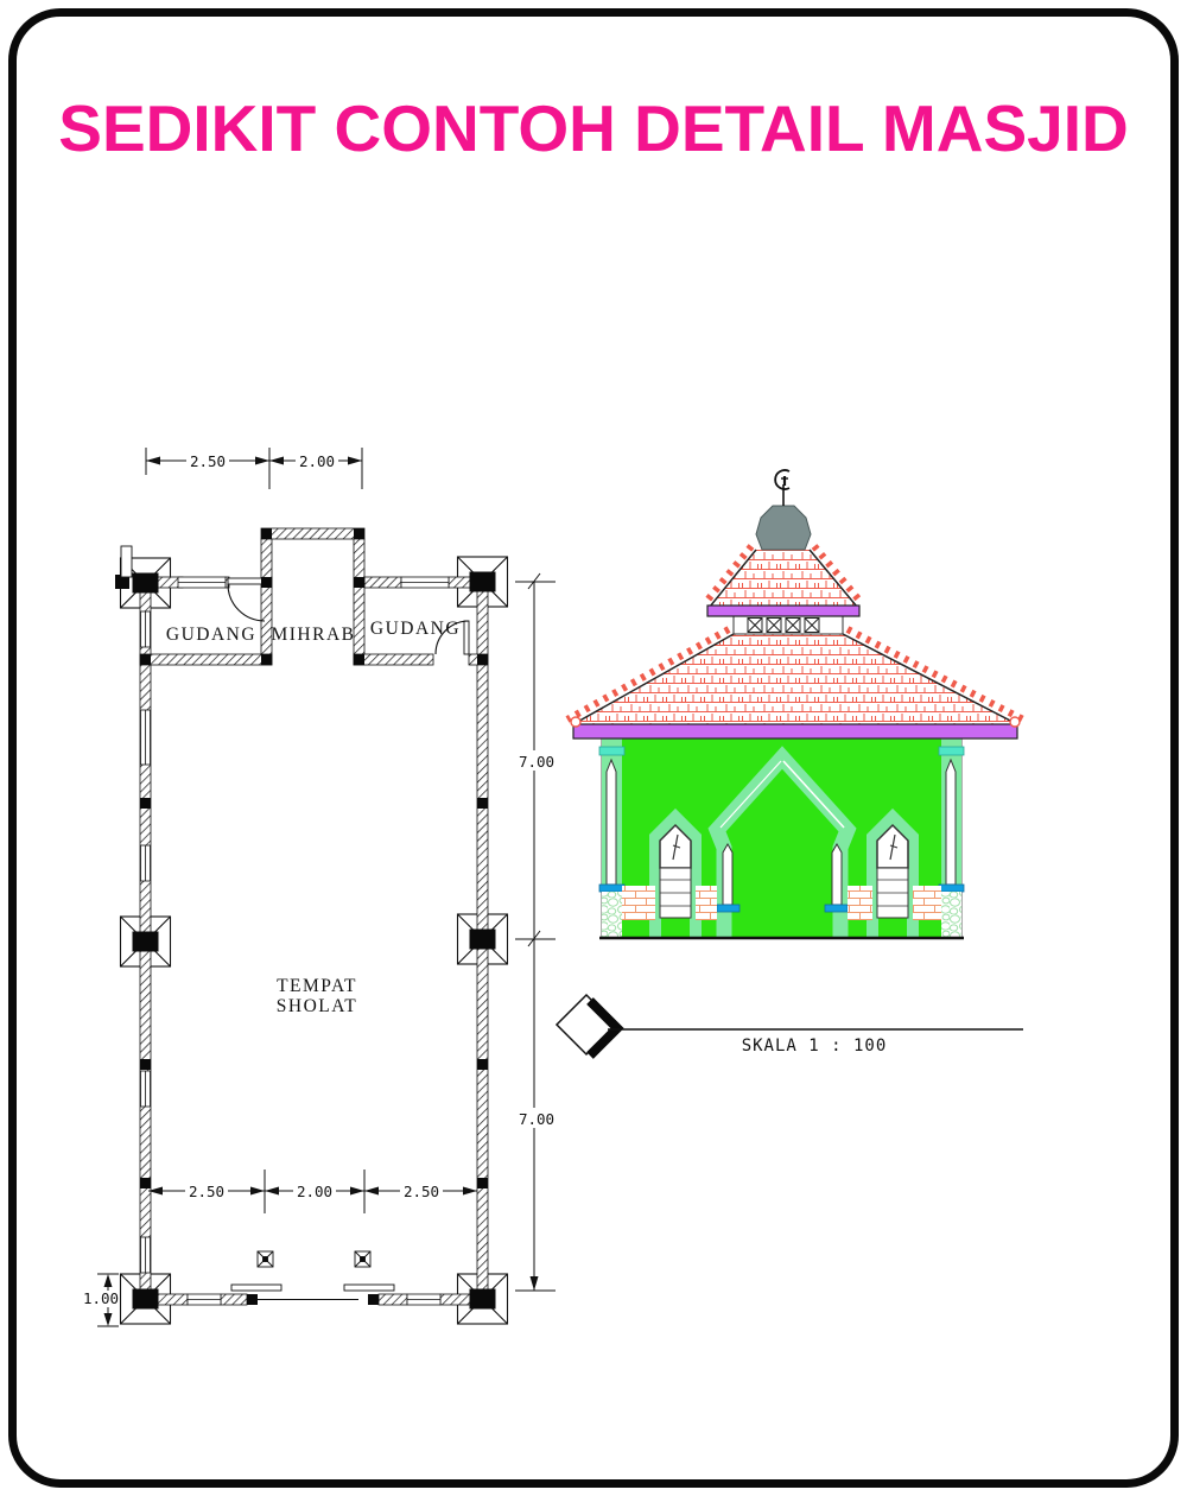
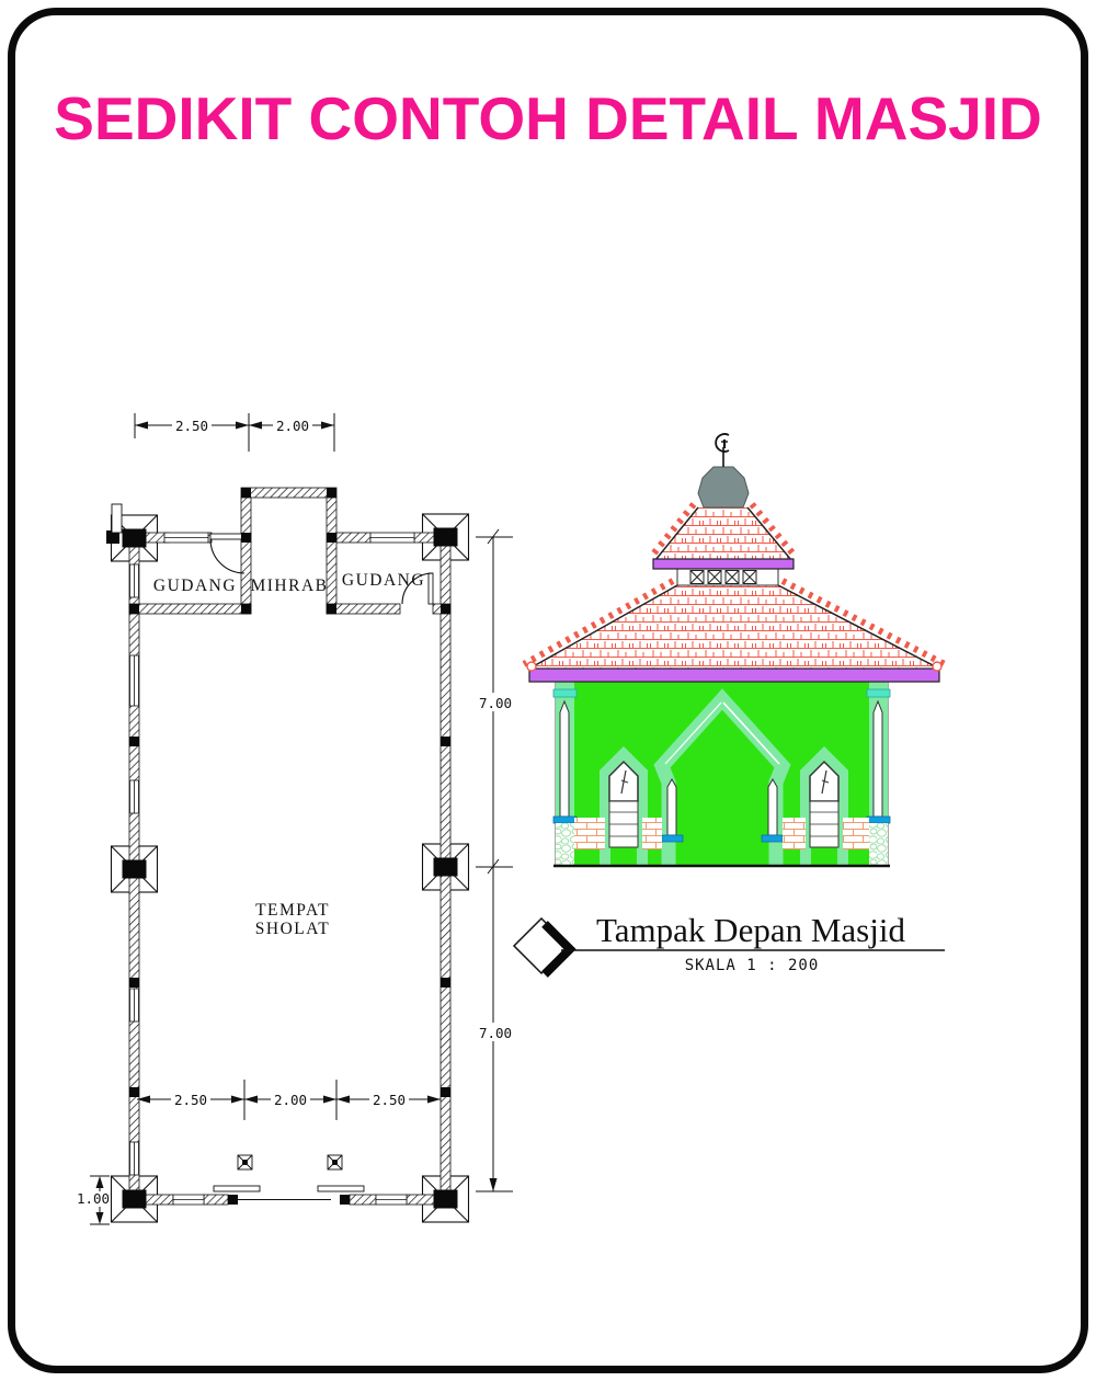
  SEDIKIT CONTOH DETAIL MASJID
  2.50
  2.00
  7.00
  7.00
  2.50
  2.00
  2.50
  1.00
  GUDANG
  MIHRAB
  GUDANG
  TEMPAT
  SHOLAT
+ Tampak Depan Masjid
- SKALA 1 : 100
+ SKALA 1 : 200
